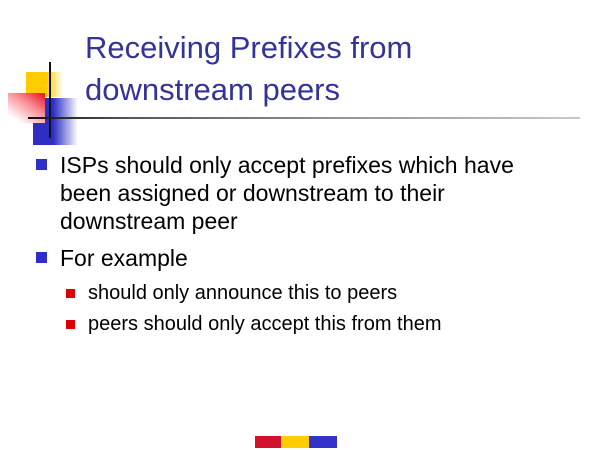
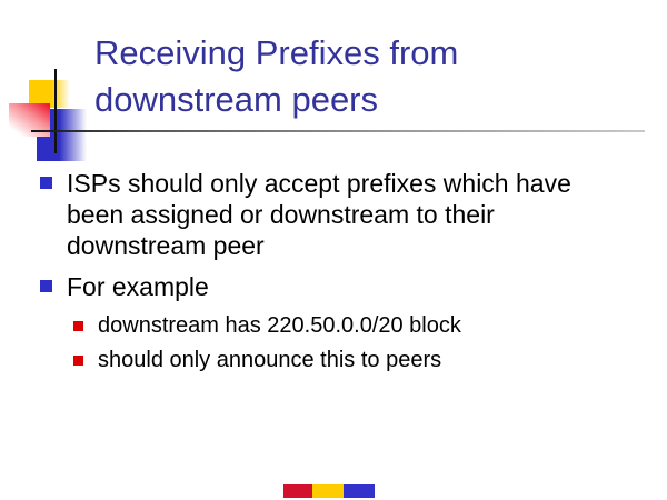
  Receiving Prefixes from
  downstream peers
  ISPs should only accept prefixes which have been assigned or downstream to their downstream peer
  For example
+ downstream has 220.50.0.0/20 block
  should only announce this to peers
- peers should only accept this from them
